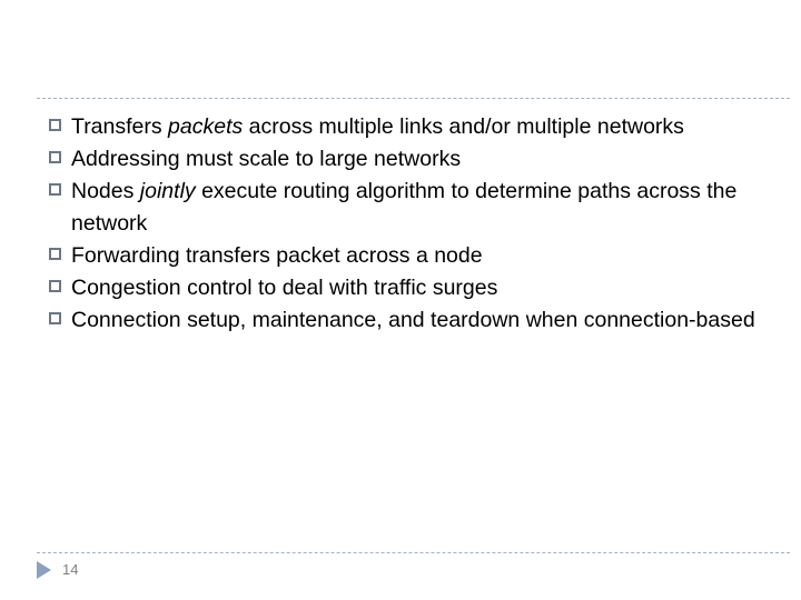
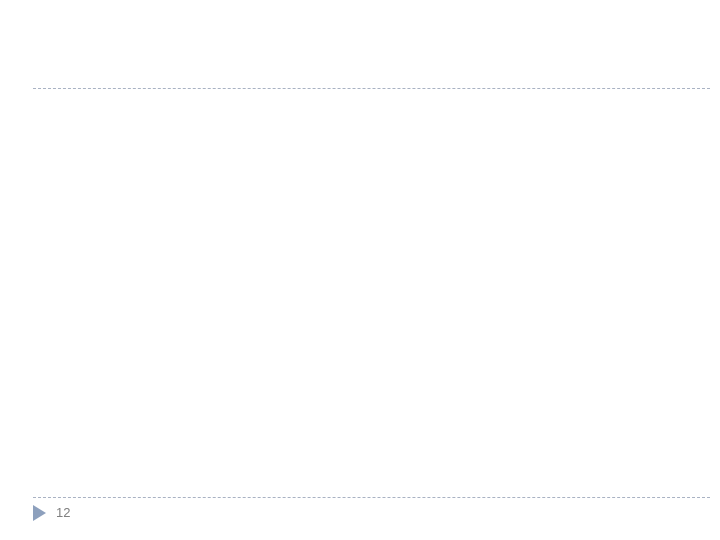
- Transfers packets across multiple links and/or multiple networks
- Addressing must scale to large networks
- Nodes jointly execute routing algorithm to determine paths across the network
- Forwarding transfers packet across a node
- Congestion control to deal with traffic surges
- Connection setup, maintenance, and teardown when connection-based
- 14
+ 12
